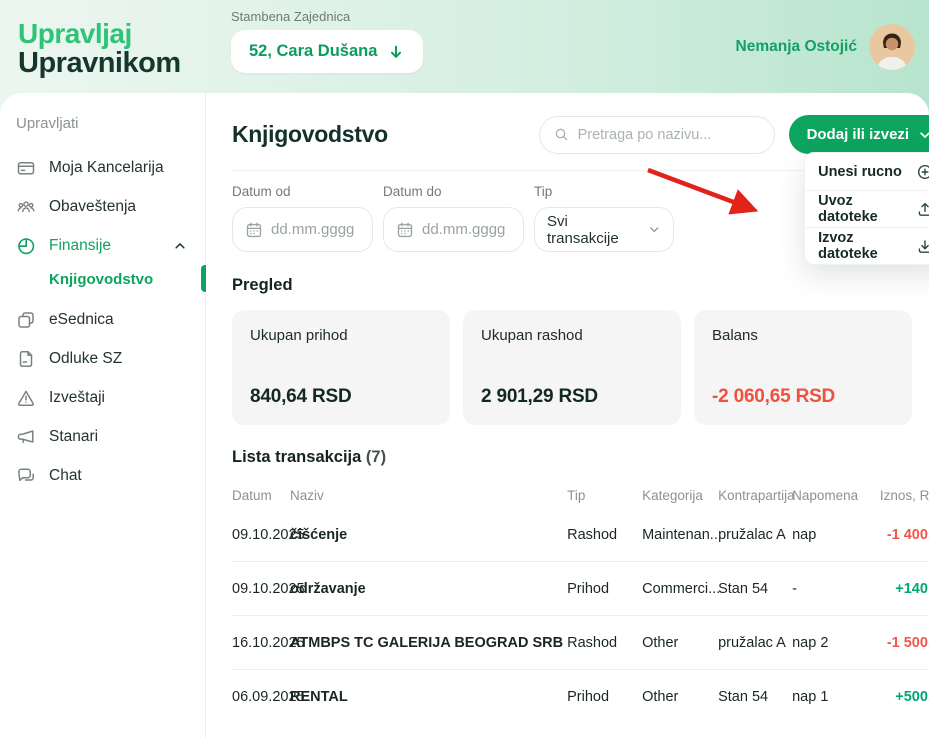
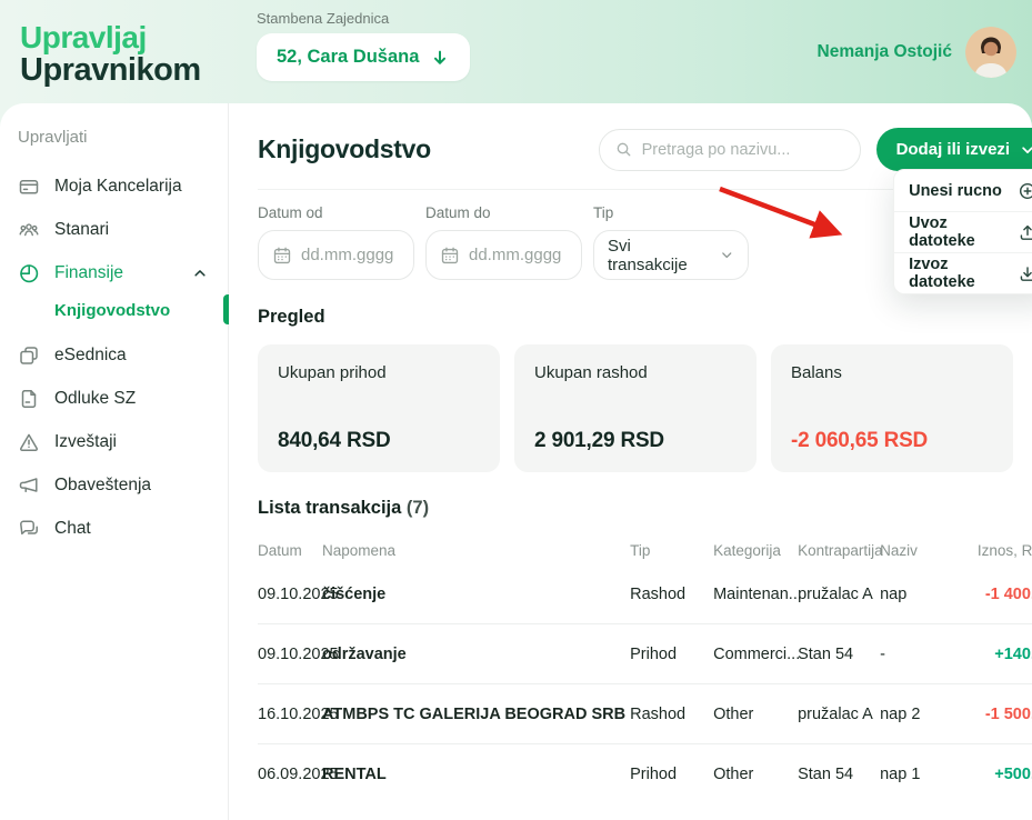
  Upravljaj
  Upravnikom
  Stambena Zajednica
  52, Cara Dušana
  Nemanja Ostojić
  Upravljati
  Moja Kancelarija
- Obaveštenja
+ Stanari
  Finansije
  Knjigovodstvo
  eSednica
  Odluke SZ
  Izveštaji
- Stanari
+ Obaveštenja
  Chat
  Knjigovodstvo
  Pretraga po nazivu...
  Dodaj ili izvezi
  Unesi rucno
  Uvoz datoteke
  Izvoz datoteke
  Datum od
  dd.mm.gggg
  Datum do
  dd.mm.gggg
  Tip
  Svi transakcije
  Pregled
  Ukupan prihod
  840,64 RSD
  Ukupan rashod
  2 901,29 RSD
  Balans
  -2 060,65 RSD
  Lista transakcija (7)
  Datum
- Naziv
+ Napomena
  Tip
  Kategorija
  Kontrapartija
- Napomena
+ Naziv
  Iznos, R
  09.10.20
  čišćenje
  Rashod
  Maintenan..
  pružalac A
  nap
  09.10.20
  održavanje
  Prihod
  Commerci..
  Stan 54
  -
  16.10.20
  ATMBPS TC GALERIJA BEOGRAD SRB
  Rashod
  Other
  pružalac A
  nap 2
  06.09.20
  RENTAL
  Prihod
  Other
  Stan 54
  nap 1
